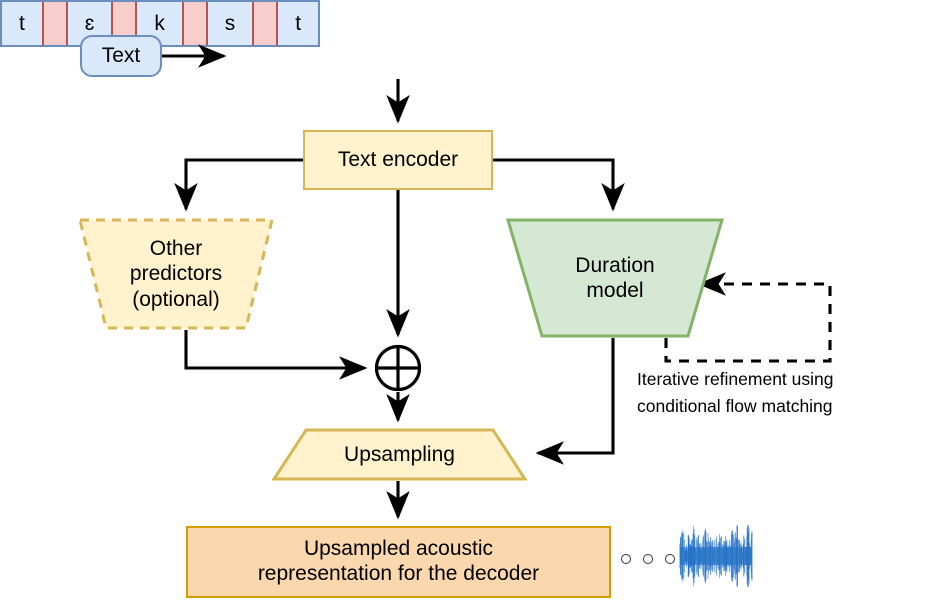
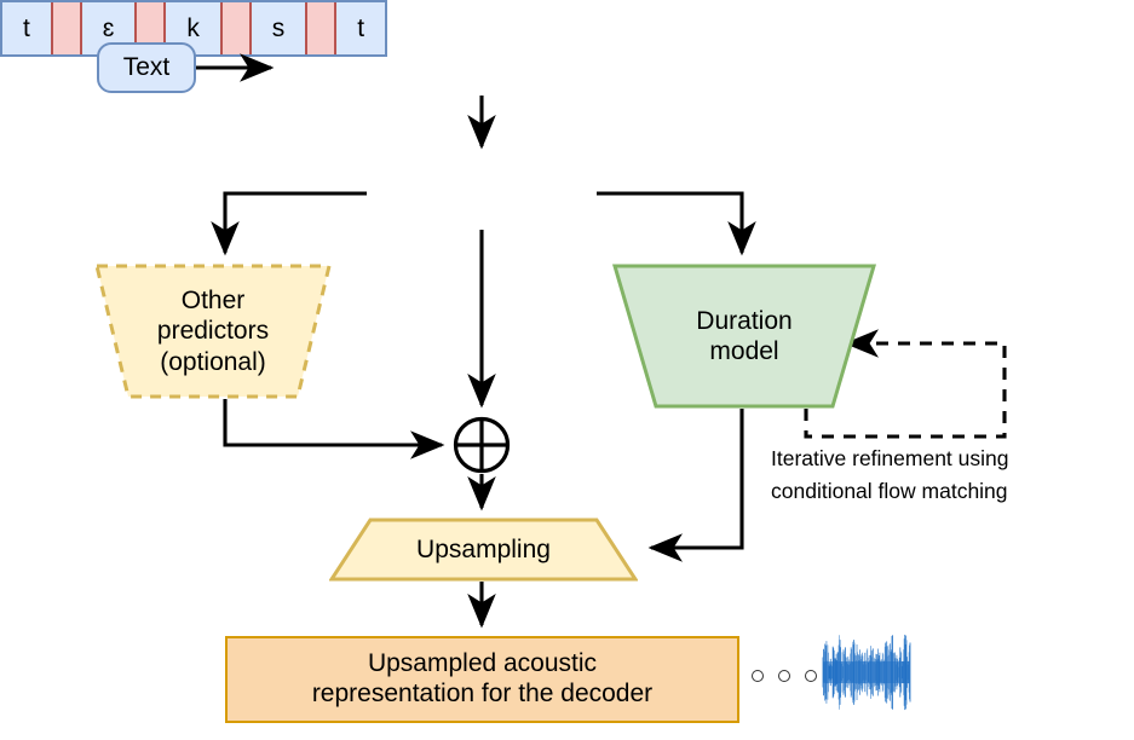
  Text
  t
  ɛ
  k
  s
  t
- Text encoder
  Other
  predictors
  (optional)
  Duration
  model
  Upsampling
  Upsampled acoustic
  representation for the decoder
  Iterative refinement using
  conditional flow matching
